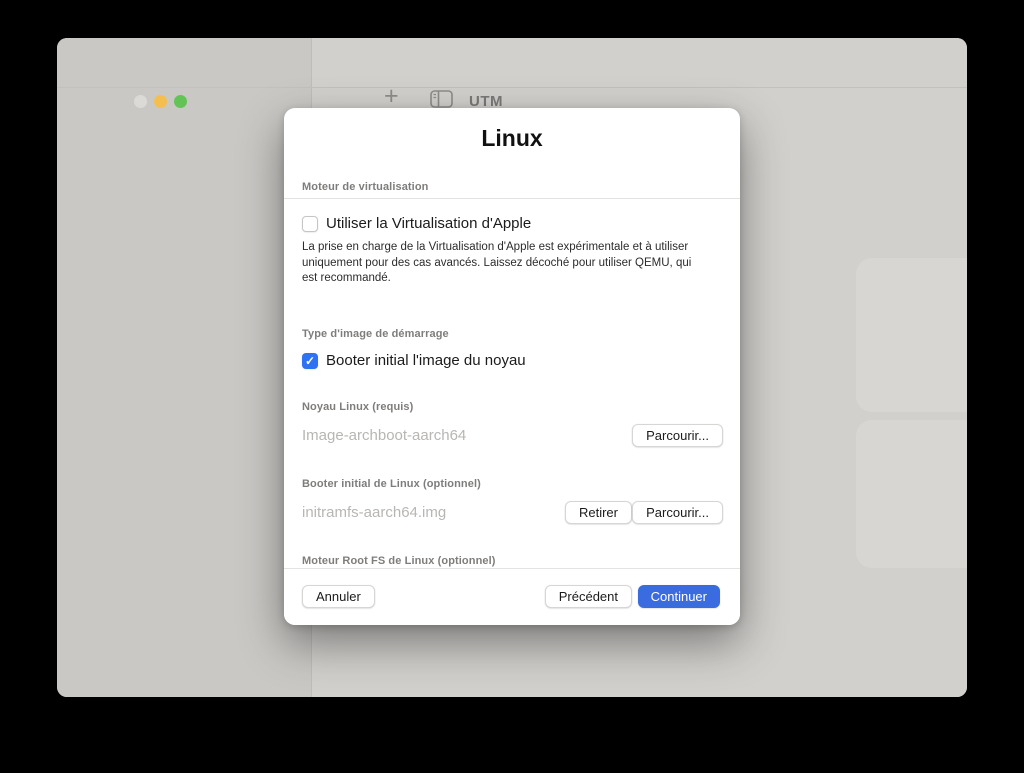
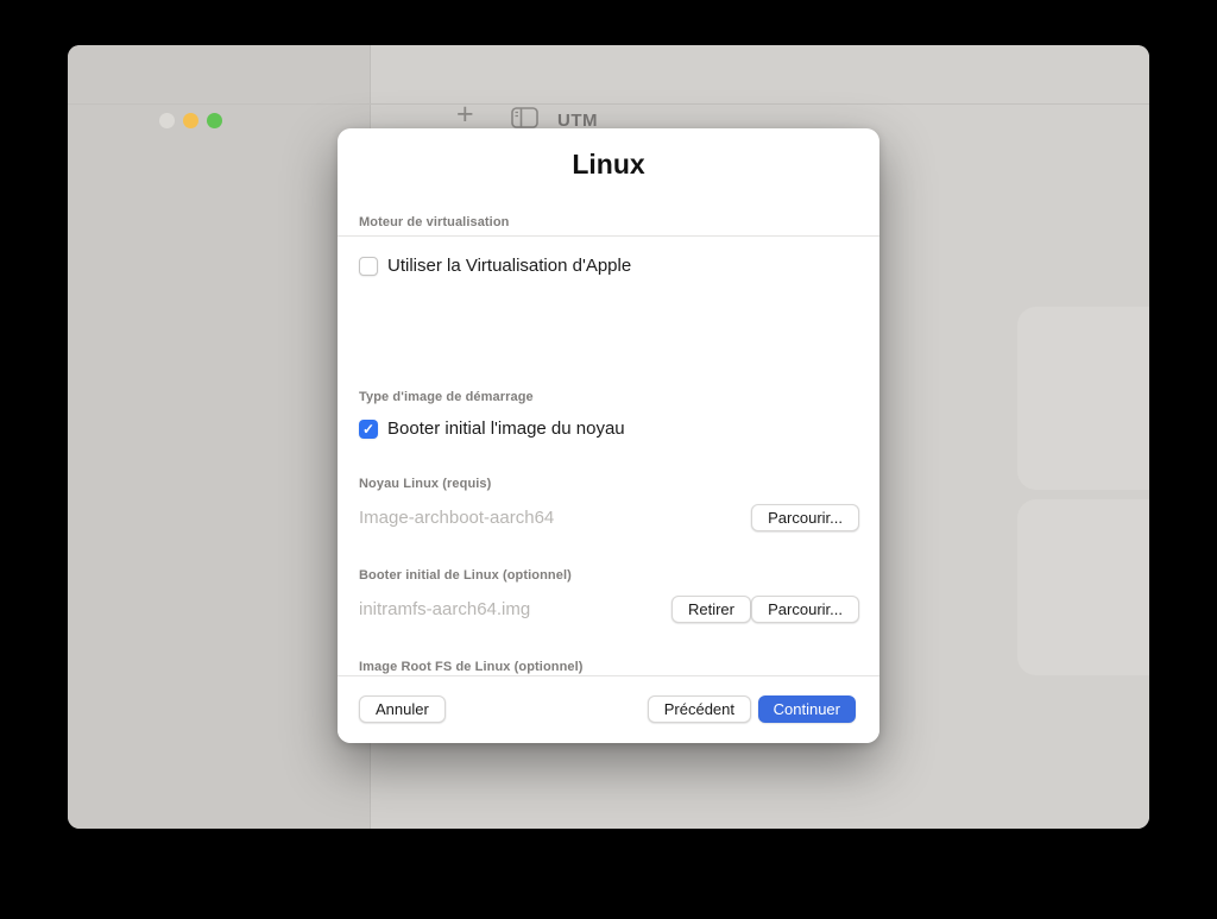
  +
  UTM
  Linux
  Moteur de virtualisation
  Utiliser la Virtualisation d'Apple
- La prise en charge de la Virtualisation d'Apple est expérimentale et à utiliser uniquement pour des cas avancés. Laissez décoché pour utiliser QEMU, qui est recommandé.
  Type d'image de démarrage
  ✓
  Booter initial l'image du noyau
  Noyau Linux (requis)
  Image-archboot-aarch64
  Parcourir...
  Booter initial de Linux (optionnel)
  initramfs-aarch64.img
  Retirer
  Parcourir...
- Moteur Root FS de Linux (optionnel)
+ Image Root FS de Linux (optionnel)
  Annuler
  Précédent
  Continuer
